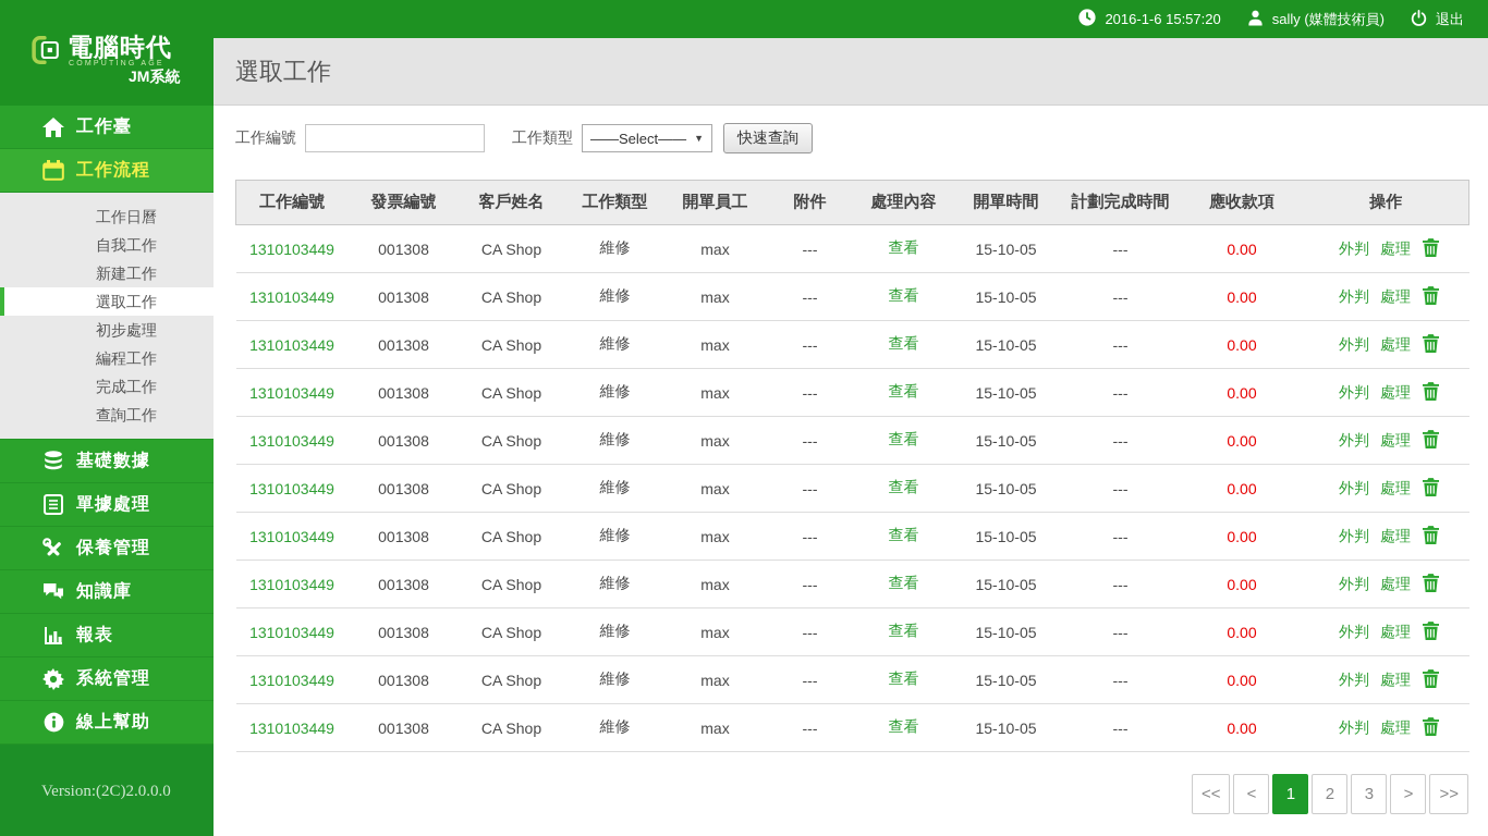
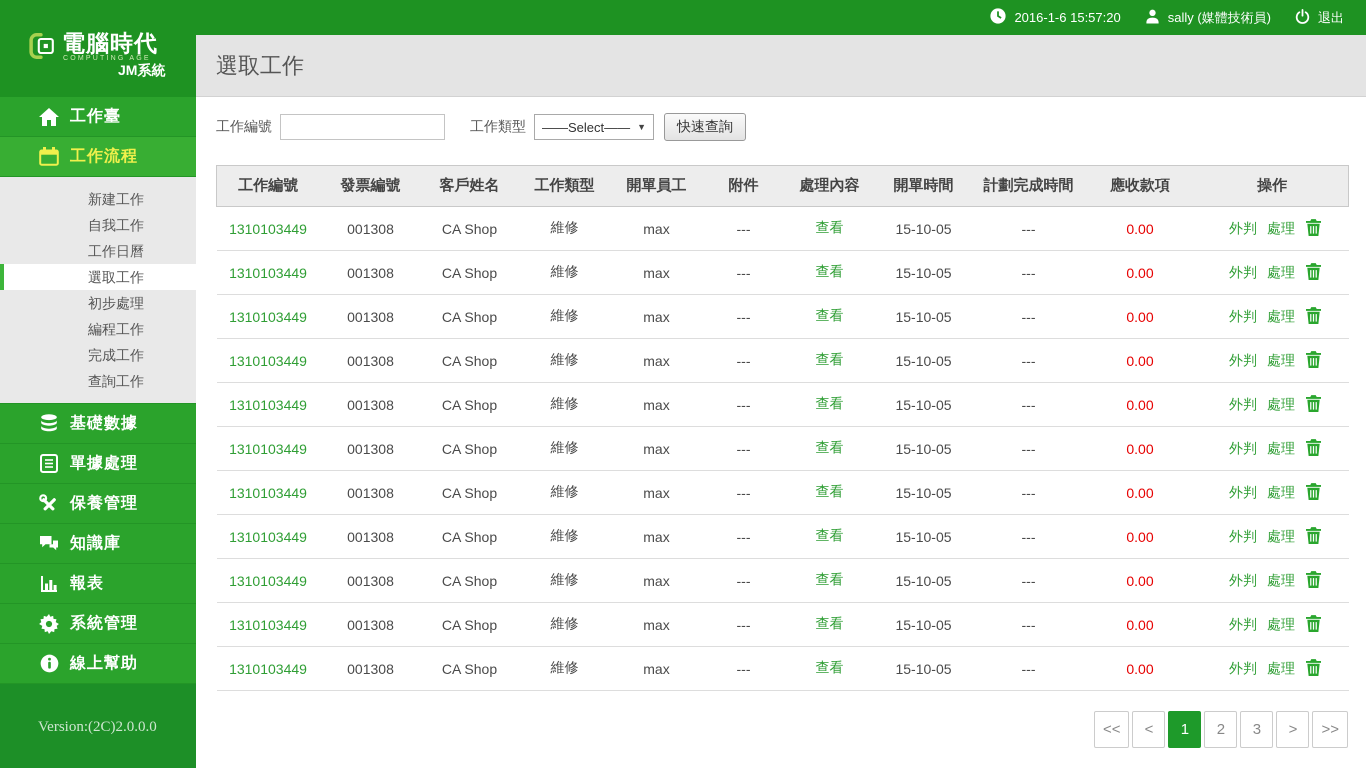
  電腦時代
  JM系統
  工作臺
  工作流程
- 工作日曆
+ 新建工作
  自我工作
- 新建工作
+ 工作日曆
  選取工作
  初步處理
  編程工作
  完成工作
  查詢工作
  基礎數據
  單據處理
  保養管理
  知識庫
  報表
  系統管理
  線上幫助
  Version:(2C)2.0.0.0
  2016-1-6 15:57:20
  sally (媒體技術員)
  退出
  選取工作
  工作編號
  工作類型
  ——Select——
  ▼
  快速查詢
  工作編號	發票編號	客戶姓名	工作類型	開單員工	附件	處理內容	開單時間	計劃完成時間	應收款項	操作
  1310103449	001308	CA Shop	維修	max	---	查看	15-10-05	---	0.00	外判 處理
  1310103449	001308	CA Shop	維修	max	---	查看	15-10-05	---	0.00	外判 處理
  1310103449	001308	CA Shop	維修	max	---	查看	15-10-05	---	0.00	外判 處理
  1310103449	001308	CA Shop	維修	max	---	查看	15-10-05	---	0.00	外判 處理
  1310103449	001308	CA Shop	維修	max	---	查看	15-10-05	---	0.00	外判 處理
  1310103449	001308	CA Shop	維修	max	---	查看	15-10-05	---	0.00	外判 處理
  1310103449	001308	CA Shop	維修	max	---	查看	15-10-05	---	0.00	外判 處理
  1310103449	001308	CA Shop	維修	max	---	查看	15-10-05	---	0.00	外判 處理
  1310103449	001308	CA Shop	維修	max	---	查看	15-10-05	---	0.00	外判 處理
  1310103449	001308	CA Shop	維修	max	---	查看	15-10-05	---	0.00	外判 處理
  1310103449	001308	CA Shop	維修	max	---	查看	15-10-05	---	0.00	外判 處理
  <<
  <
  1
  2
  3
  >
  >>
